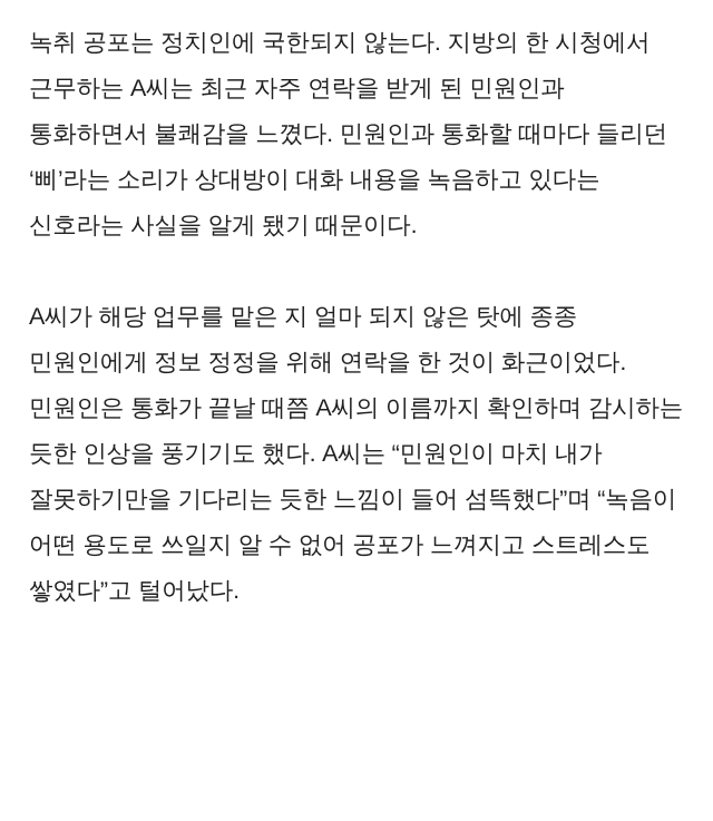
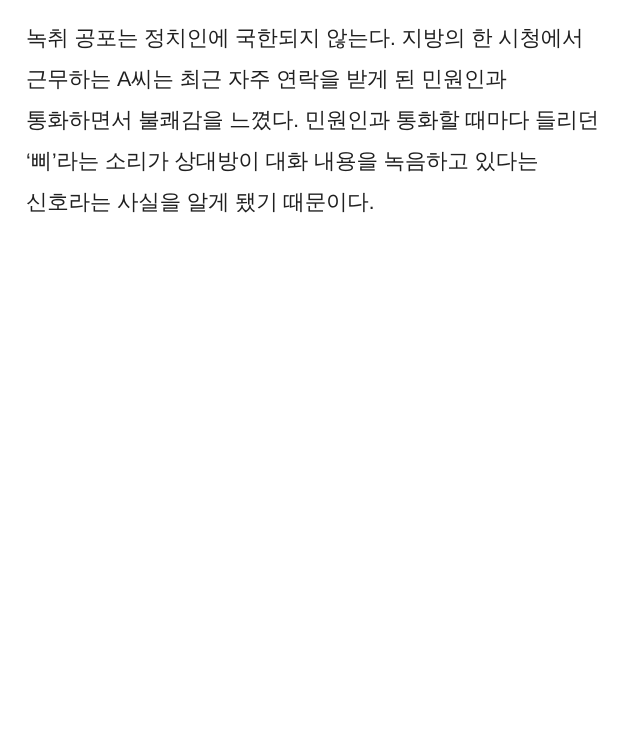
  녹취 공포는 정치인에 국한되지 않는다. 지방의 한 시청에서 근무하는 A씨는 최근 자주 연락을 받게 된 민원인과 통화하면서 불쾌감을 느꼈다. 민원인과 통화할 때마다 들리던 ‘삐’라는 소리가 상대방이 대화 내용을 녹음하고 있다는 신호라는 사실을 알게 됐기 때문이다.
- A씨가 해당 업무를 맡은 지 얼마 되지 않은 탓에 종종 민원인에게 정보 정정을 위해 연락을 한 것이 화근이었다. 민원인은 통화가 끝날 때쯤 A씨의 이름까지 확인하며 감시하는 듯한 인상을 풍기기도 했다. A씨는 “민원인이 마치 내가 잘못하기만을 기다리는 듯한 느낌이 들어 섬뜩했다”며 “녹음이 어떤 용도로 쓰일지 알 수 없어 공포가 느껴지고 스트레스도 쌓였다”고 털어났다.
